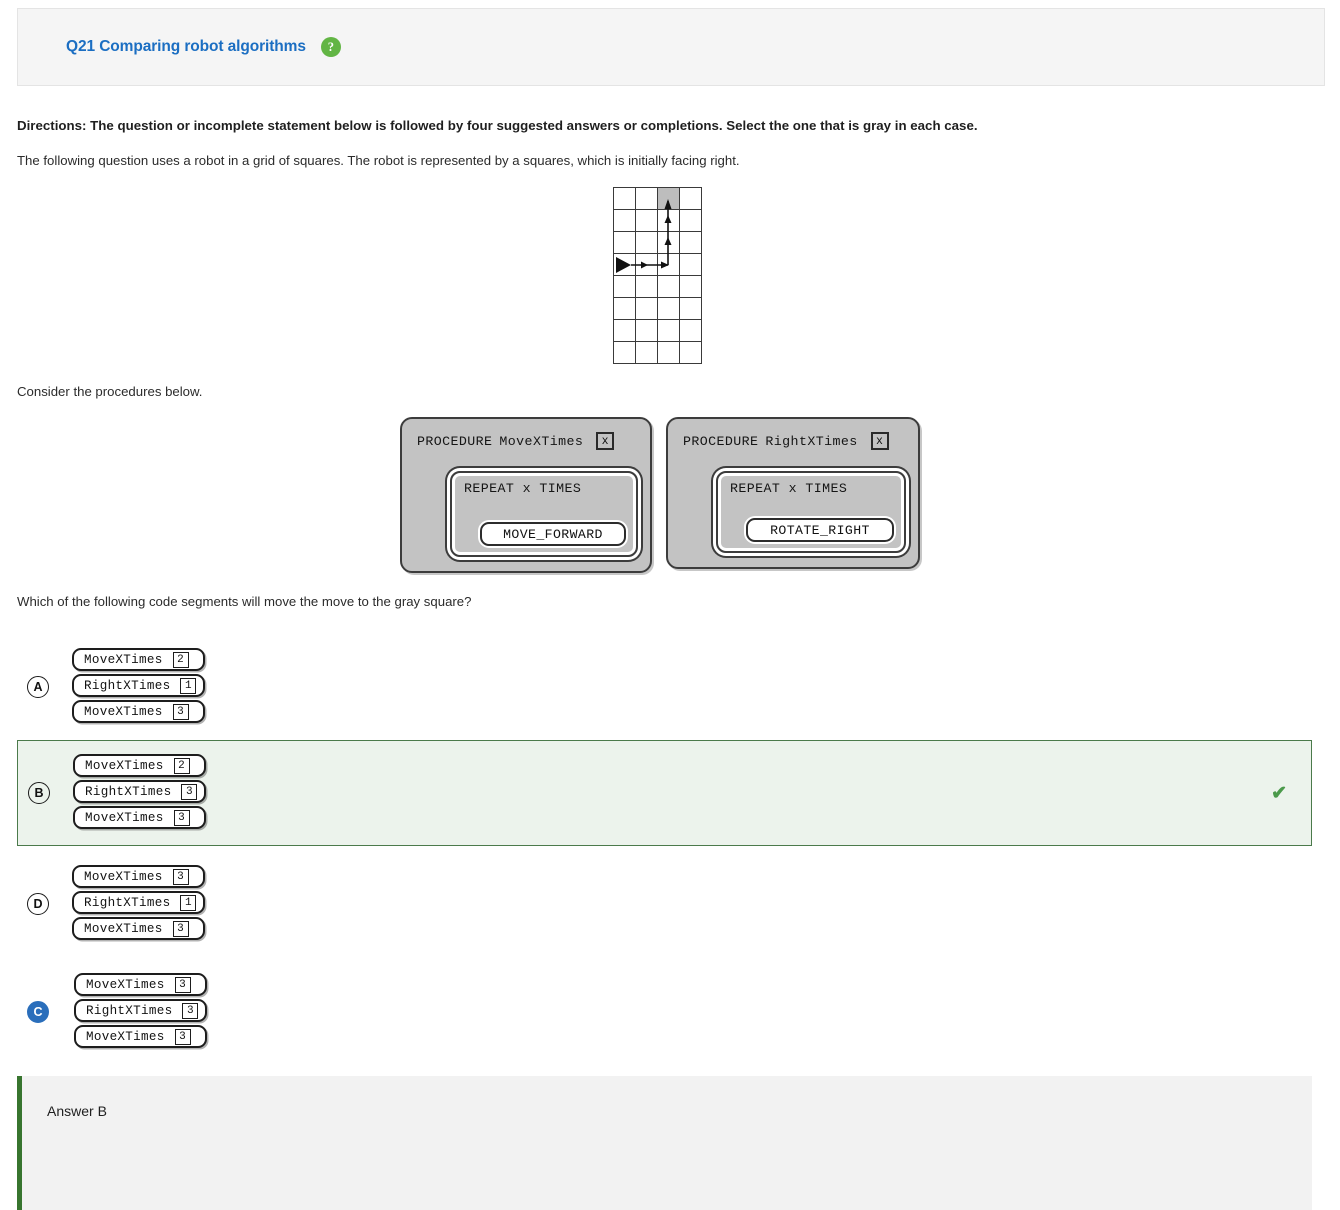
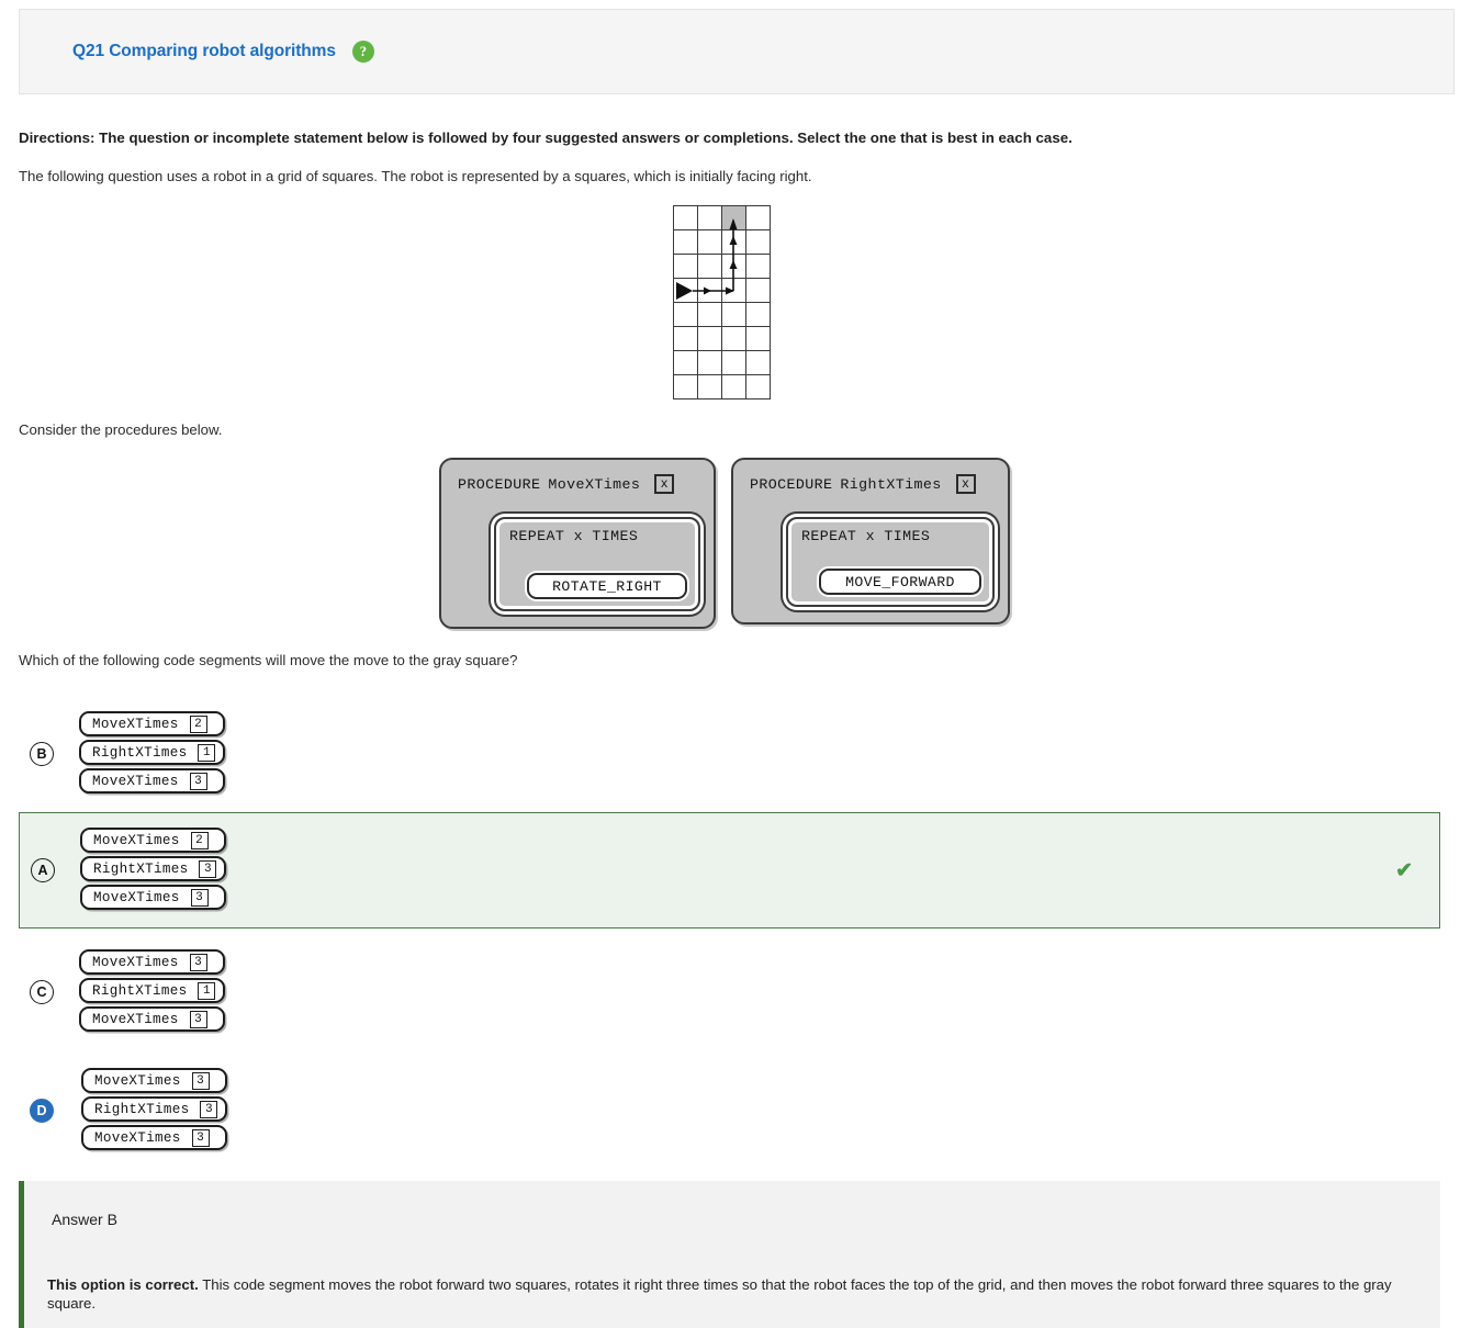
  Q21 Comparing robot algorithms
  ?
- Directions: The question or incomplete statement below is followed by four suggested answers or completions. Select the one that is gray in each case.
+ Directions: The question or incomplete statement below is followed by four suggested answers or completions. Select the one that is best in each case.
  The following question uses a robot in a grid of squares. The robot is represented by a squares, which is initially facing right.
  Consider the procedures below.
  PROCEDURE
  MoveXTimes
  x
  REPEAT x TIMES
- MOVE_FORWARD
+ ROTATE_RIGHT
  PROCEDURE
  RightXTimes
  x
  REPEAT x TIMES
- ROTATE_RIGHT
+ MOVE_FORWARD
  Which of the following code segments will move the move to the gray square?
- A
+ B
  MoveXTimes
  2
  RightXTimes
  1
  MoveXTimes
  3
- B
+ A
  MoveXTimes
  2
  RightXTimes
  3
  MoveXTimes
  3
  ✔
- D
+ C
  MoveXTimes
  3
  RightXTimes
  1
  MoveXTimes
  3
- C
+ D
  MoveXTimes
  3
  RightXTimes
  3
  MoveXTimes
  3
  Answer B
+ This option is correct. This code segment moves the robot forward two squares, rotates it right three times so that the robot faces the top of the grid, and then moves the robot forward three squares to the gray square.
